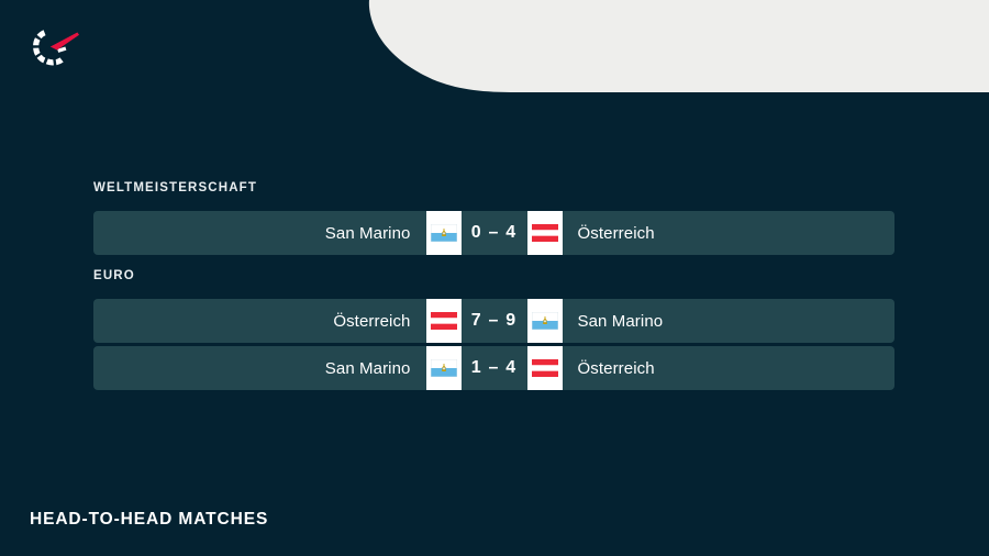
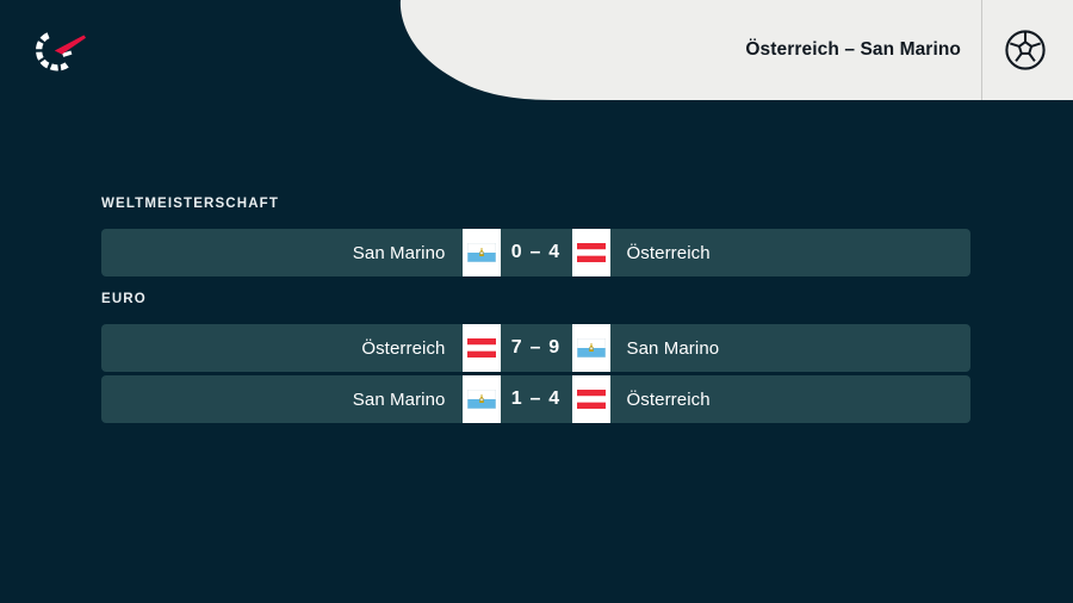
+ Österreich – San Marino
  WELTMEISTERSCHAFT
  San Marino
  0 – 4
  Österreich
  EURO
  Österreich
  7 – 9
  San Marino
  San Marino
  1 – 4
  Österreich
- HEAD-TO-HEAD MATCHES
